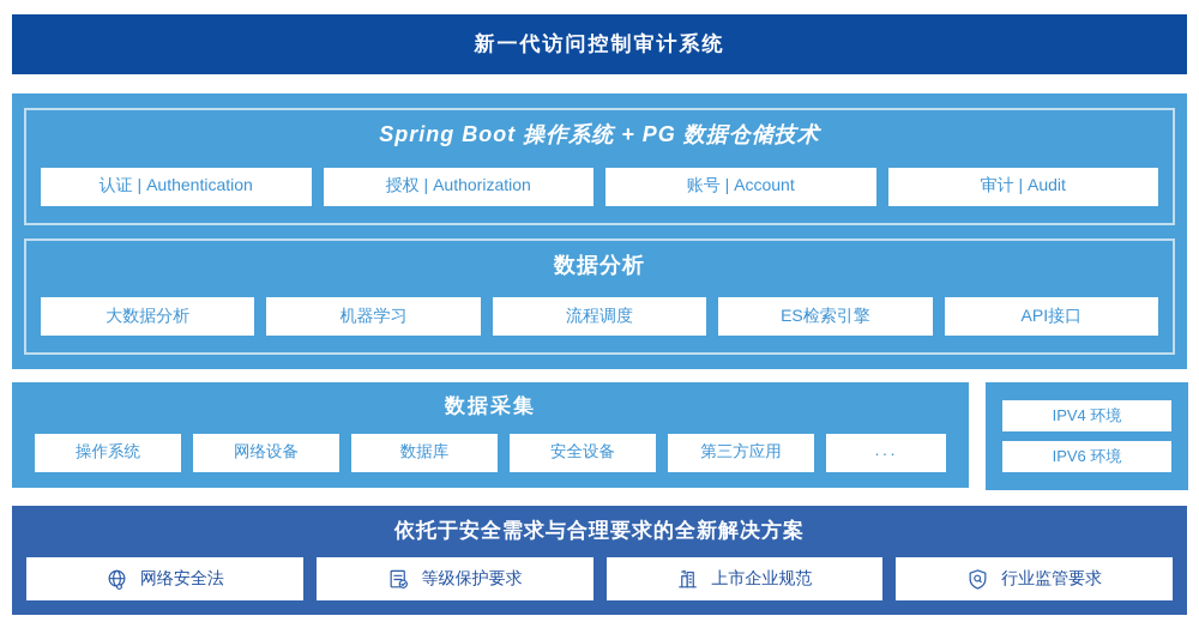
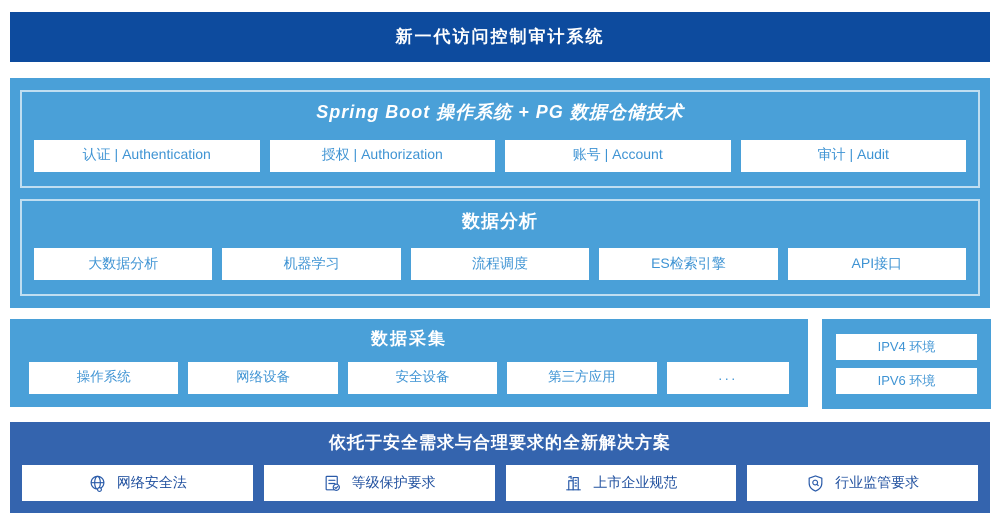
  新一代访问控制审计系统
  Spring Boot 操作系统 + PG 数据仓储技术
  认证 | Authentication
  授权 | Authorization
  账号 | Account
  审计 | Audit
  数据分析
  大数据分析
  机器学习
  流程调度
  ES检索引擎
  API接口
  数据采集
  操作系统
  网络设备
- 数据库
  安全设备
  第三方应用
  ···
  IPV4 环境
  IPV6 环境
  依托于安全需求与合理要求的全新解决方案
  网络安全法
  等级保护要求
  上市企业规范
  行业监管要求
